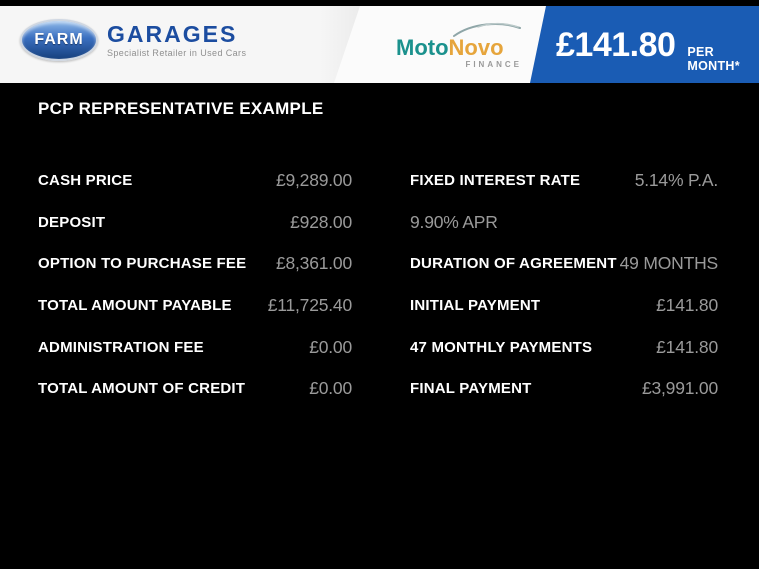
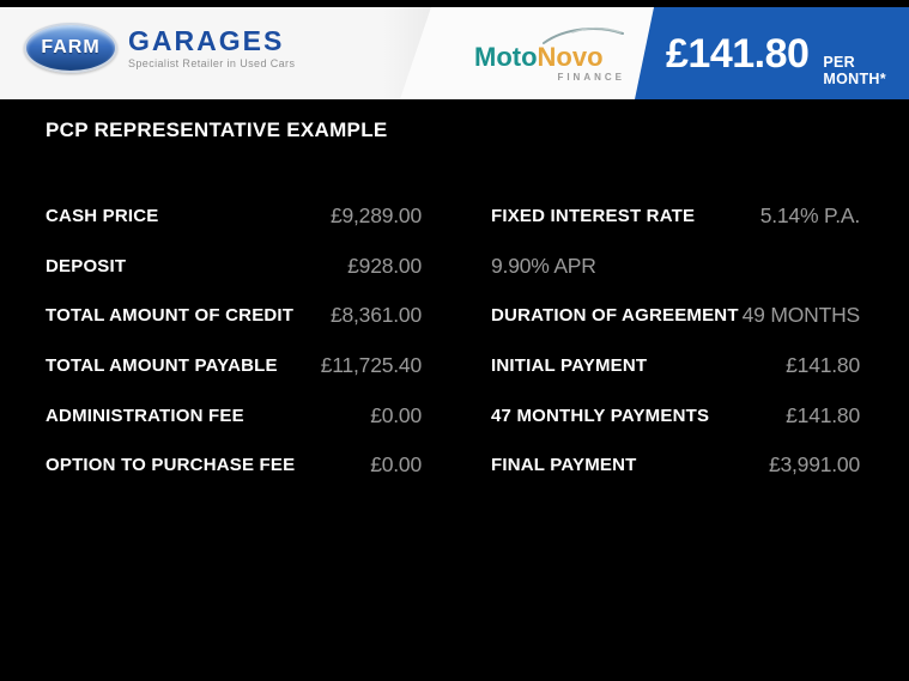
  FARM
  GARAGES
  Specialist Retailer in Used Cars
  MotoNovo
  FINANCE
  £141.80
  PER MONTH*
  PCP REPRESENTATIVE EXAMPLE
  CASH PRICE
  £9,289.00
  DEPOSIT
  £928.00
- OPTION TO PURCHASE FEE
+ TOTAL AMOUNT OF CREDIT
  £8,361.00
  TOTAL AMOUNT PAYABLE
  £11,725.40
  ADMINISTRATION FEE
  £0.00
- TOTAL AMOUNT OF CREDIT
+ OPTION TO PURCHASE FEE
  £0.00
  FIXED INTEREST RATE
  5.14% P.A.
  9.90% APR
  DURATION OF AGREEMENT
  49 MONTHS
  INITIAL PAYMENT
  £141.80
  47 MONTHLY PAYMENTS
  £141.80
  FINAL PAYMENT
  £3,991.00
